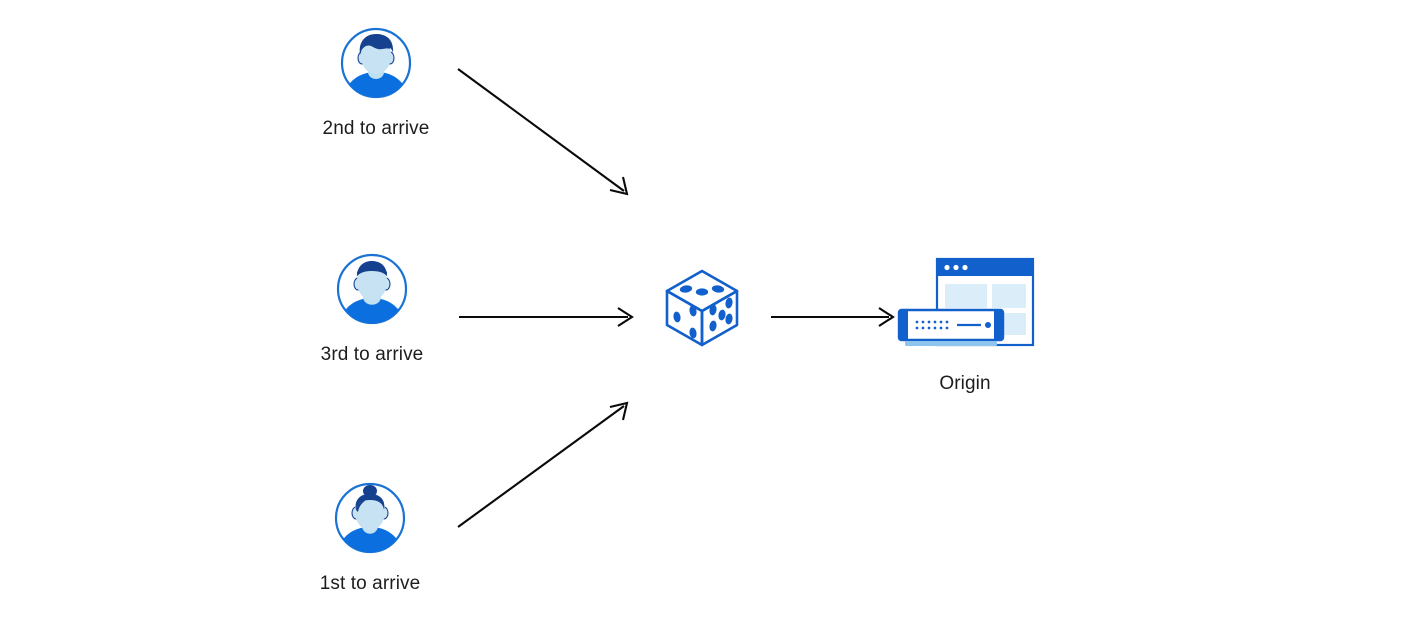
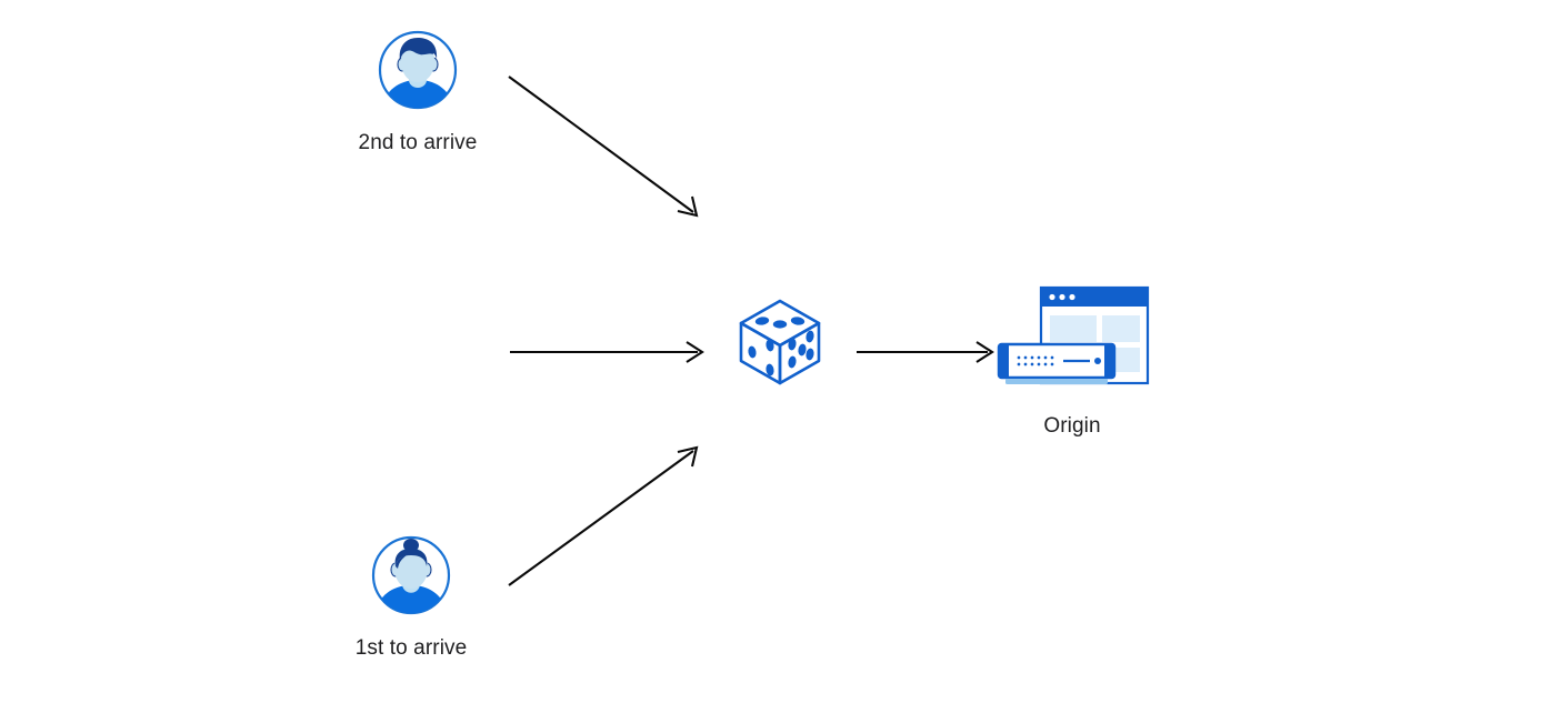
  2nd to arrive
- 3rd to arrive
  1st to arrive
  Origin
